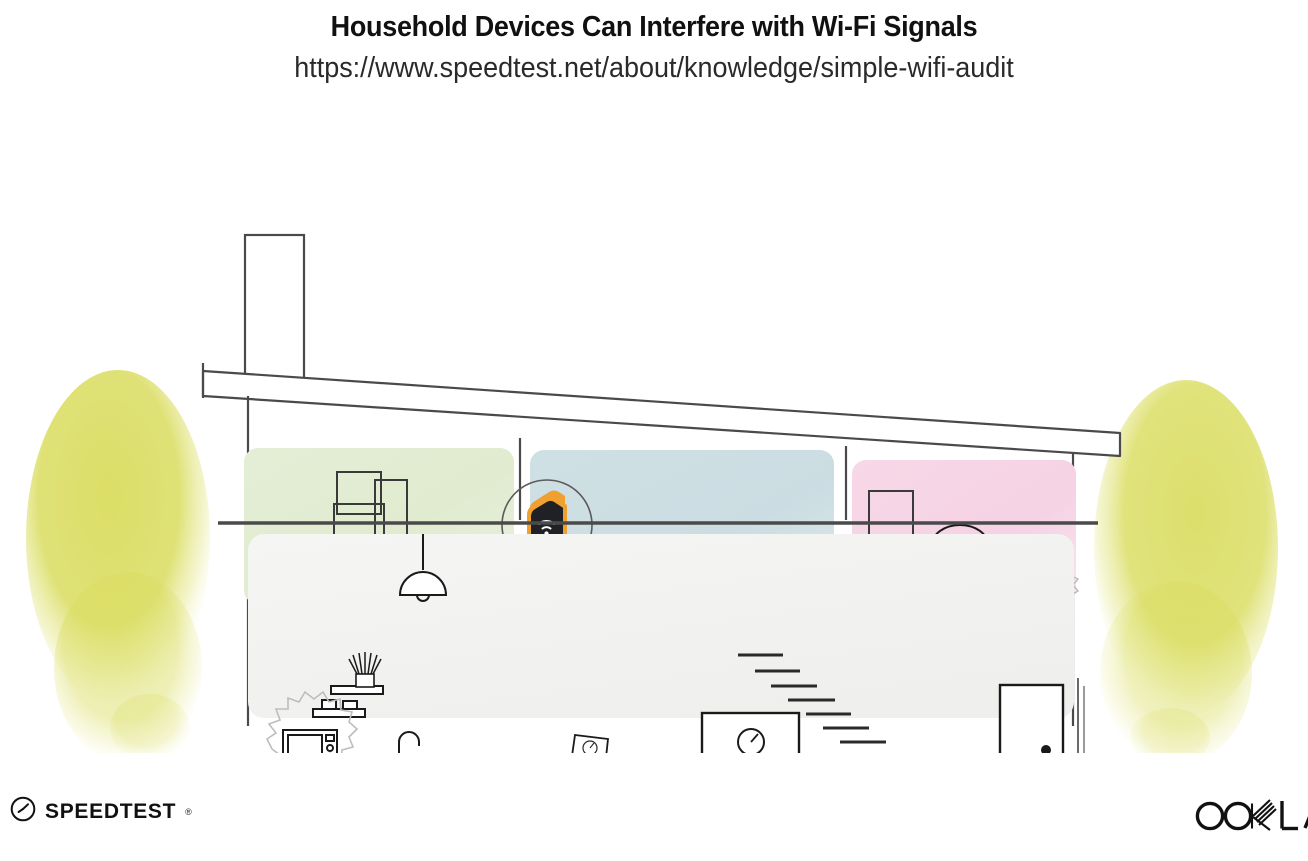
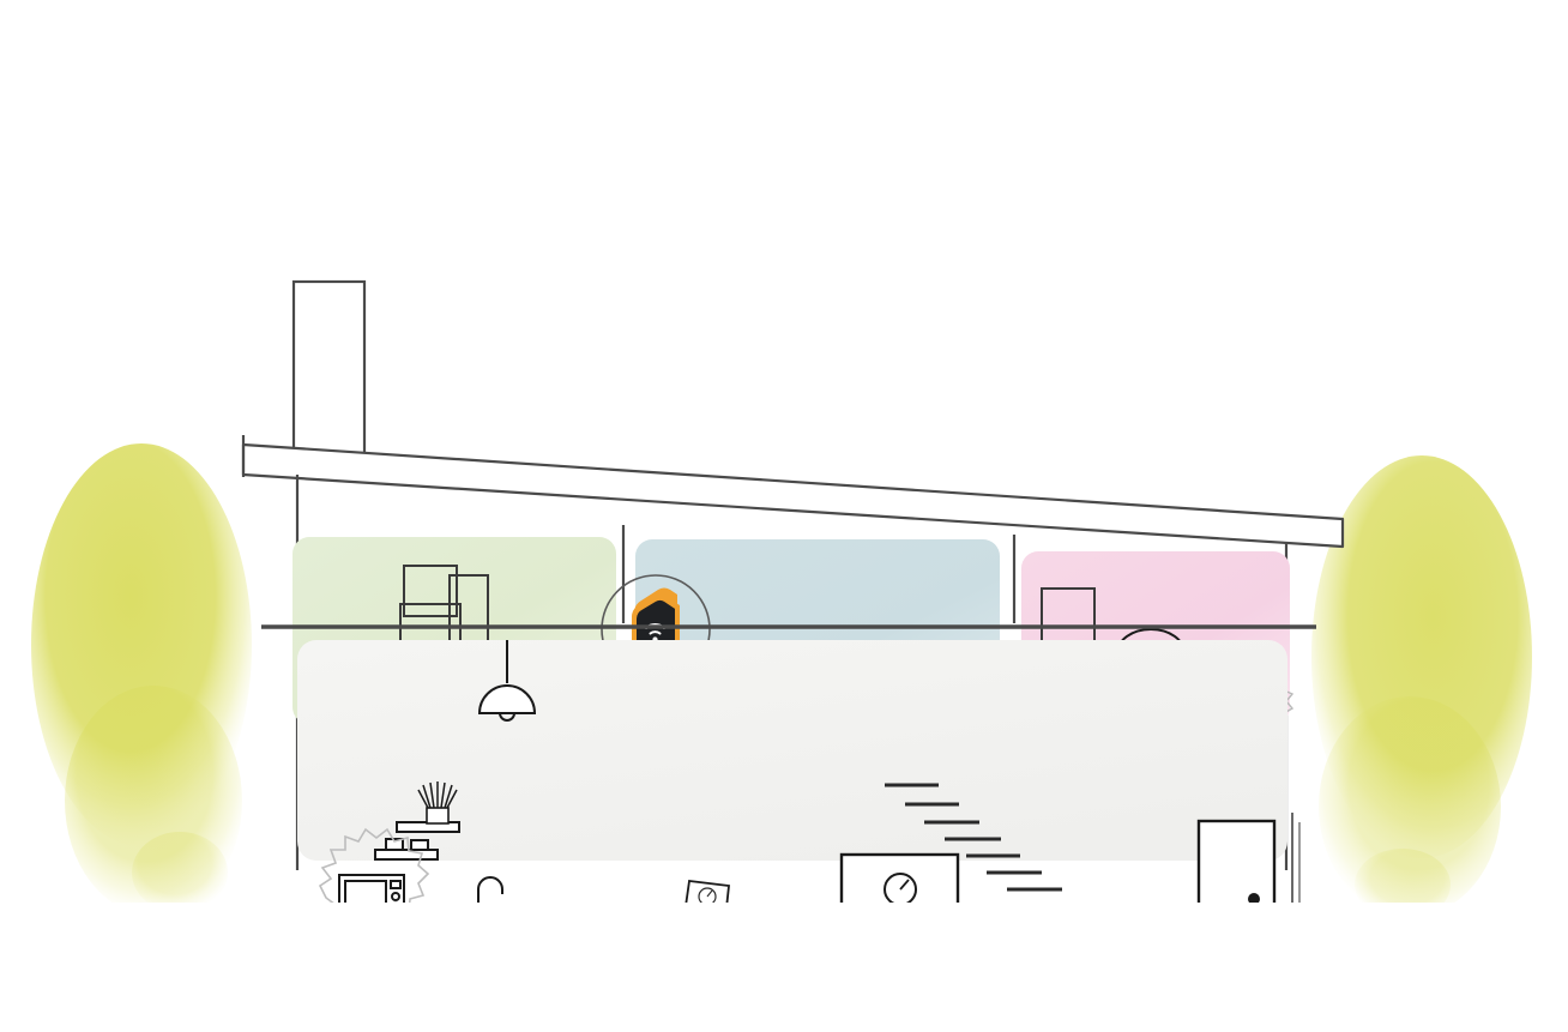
- Household Devices Can Interfere with Wi-Fi Signals
- https://www.speedtest.net/about/knowledge/simple-wifi-audit
- SPEEDTEST
- ®
